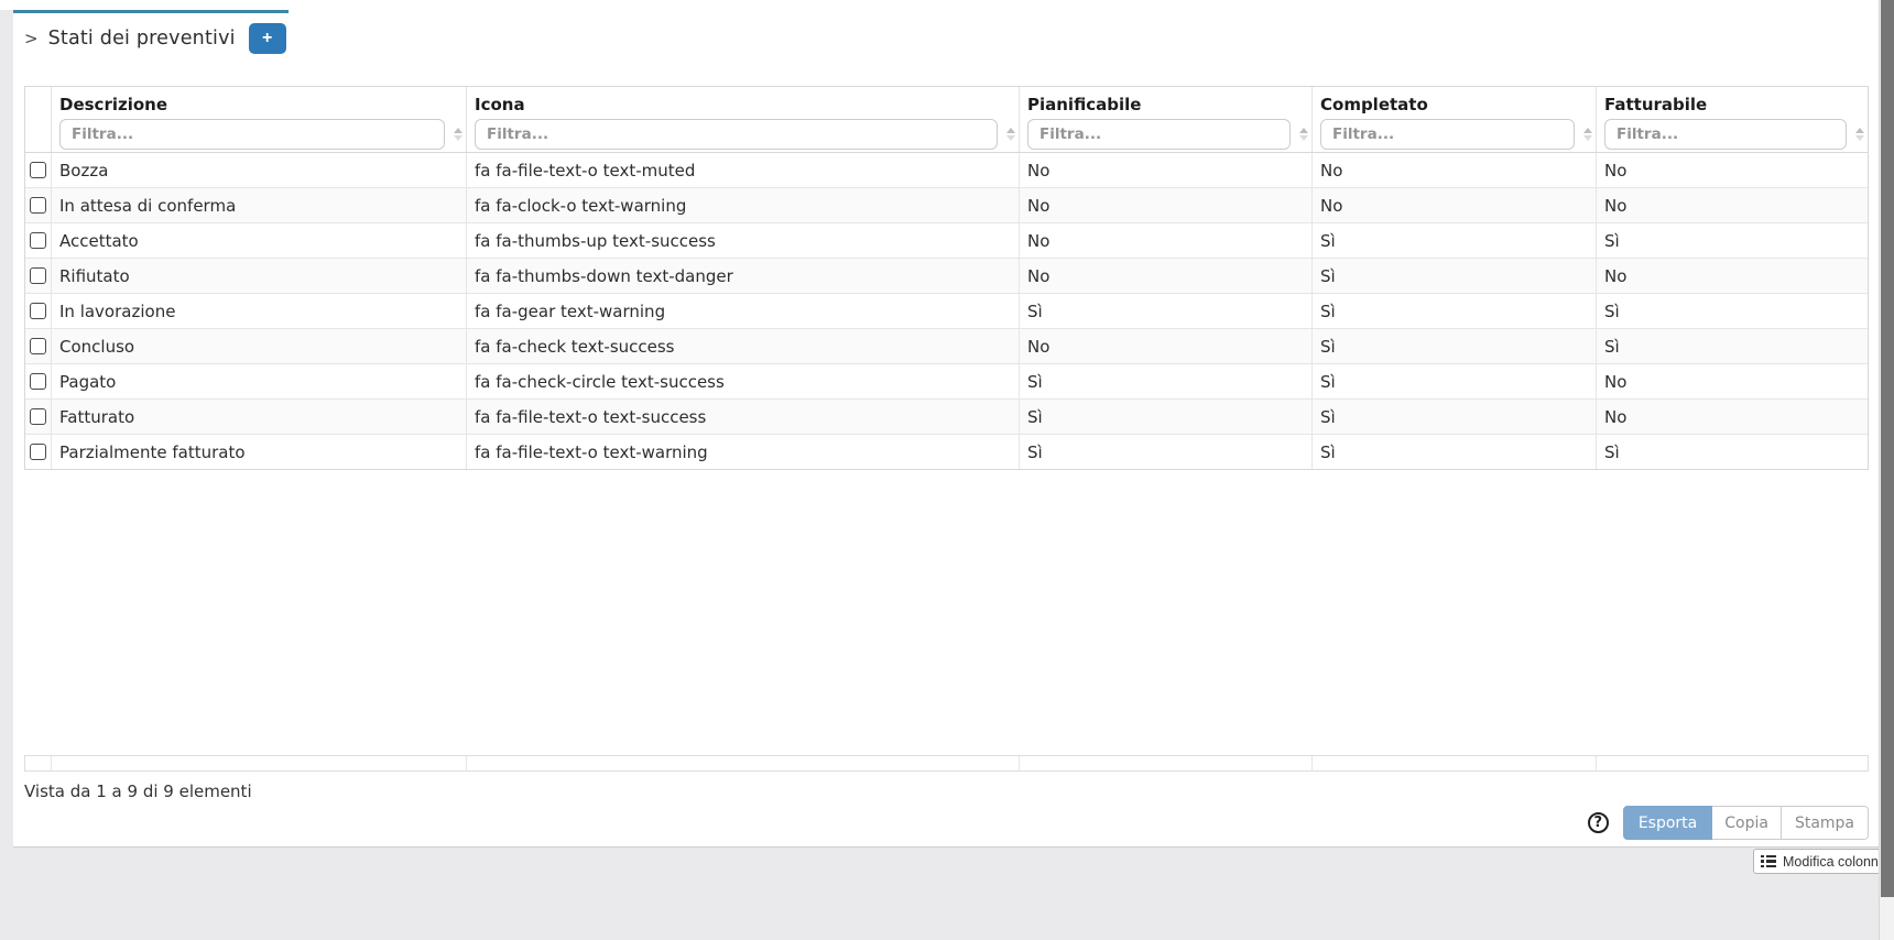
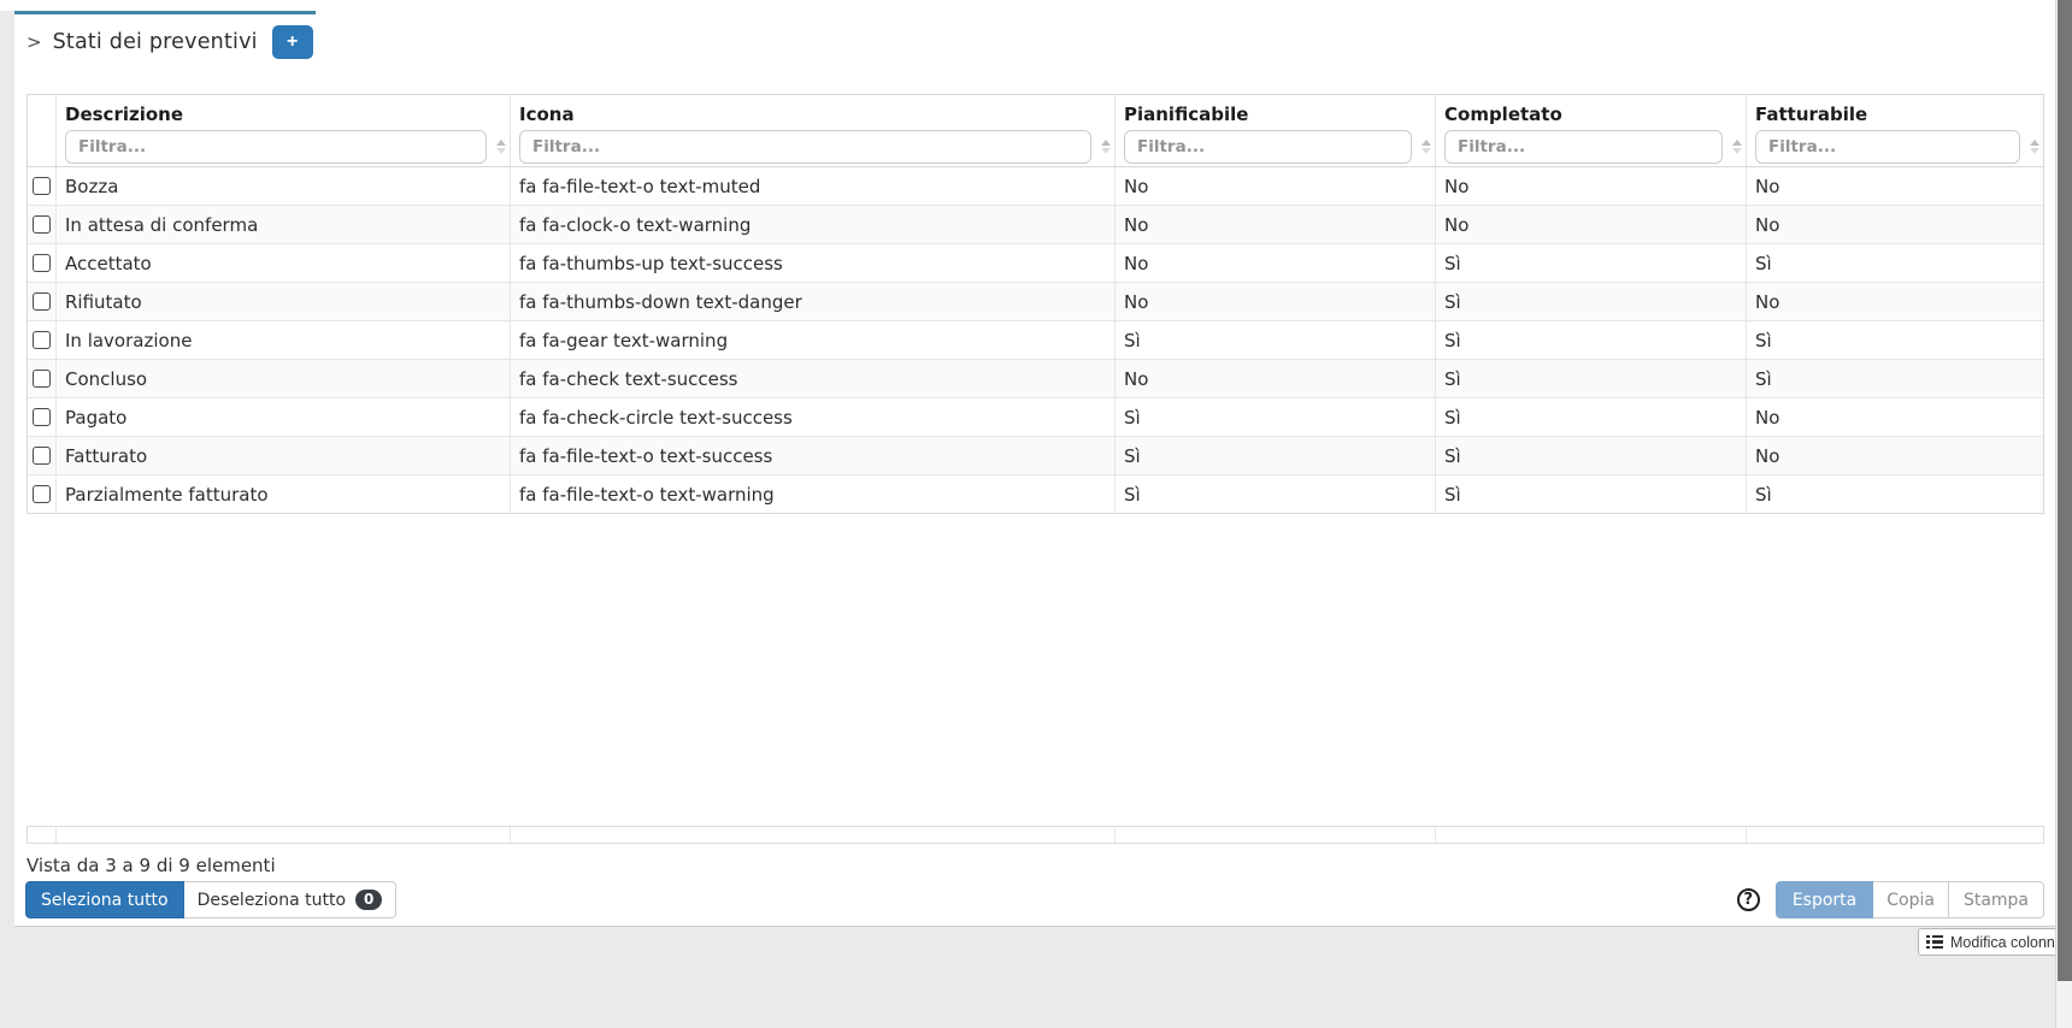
  >
  Stati dei preventivi
  +
  Descrizione
  Filtra...
  Icona
  Filtra...
  Pianificabile
  Filtra...
  Completato
  Filtra...
  Fatturabile
  Filtra...
  Bozza
  fa fa-file-text-o text-muted
  No
  No
  No
  In attesa di conferma
  fa fa-clock-o text-warning
  No
  No
  No
  Accettato
  fa fa-thumbs-up text-success
  No
  Sì
  Sì
  Rifiutato
  fa fa-thumbs-down text-danger
  No
  Sì
  No
  In lavorazione
  fa fa-gear text-warning
  Sì
  Sì
  Sì
  Concluso
  fa fa-check text-success
  No
  Sì
  Sì
  Pagato
  fa fa-check-circle text-success
  Sì
  Sì
  No
  Fatturato
  fa fa-file-text-o text-success
  Sì
  Sì
  No
  Parzialmente fatturato
  fa fa-file-text-o text-warning
  Sì
  Sì
  Sì
- Vista da 1 a 9 di 9 elementi
+ Vista da 3 a 9 di 9 elementi
+ Seleziona tutto
+ Deseleziona tutto
+ 0
  ?
  Esporta
  Copia
  Stampa
  Modifica colonn
